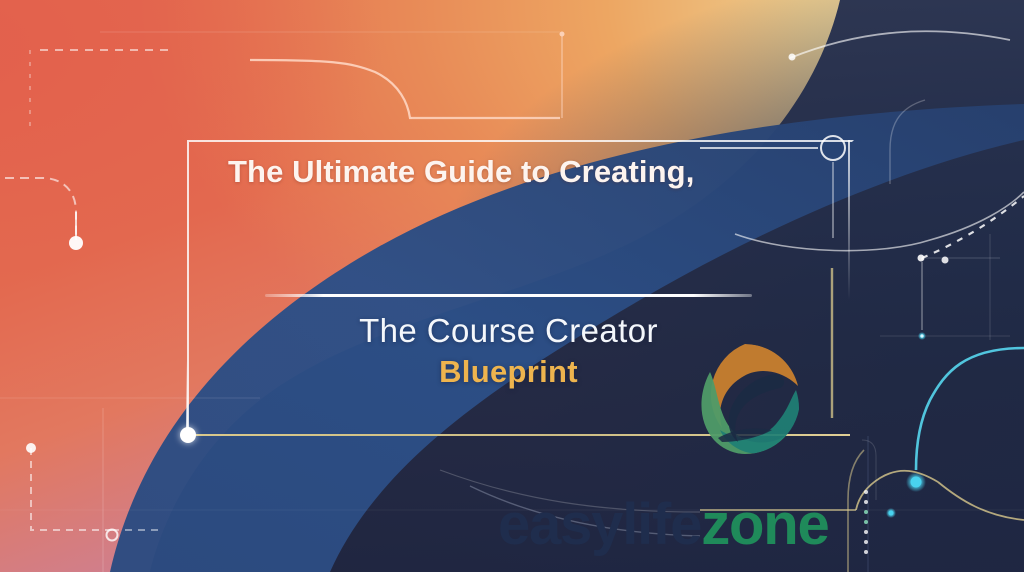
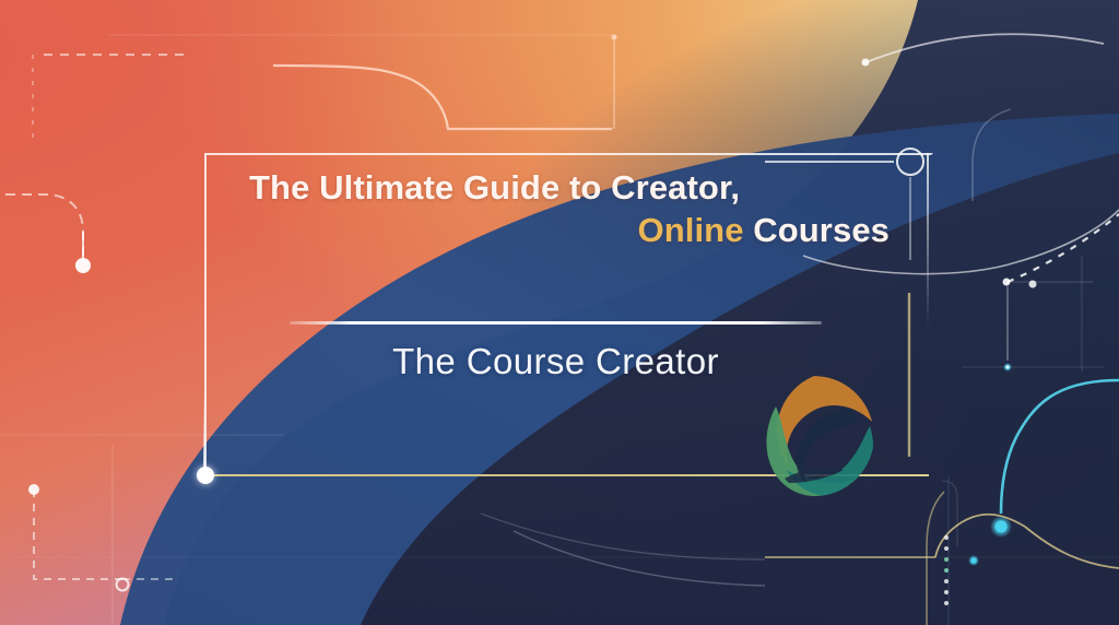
- The Ultimate Guide to Creating,
+ The Ultimate Guide to Creator,
+ Online Courses
  The Course Creator
- Blueprint
- easylifezone
